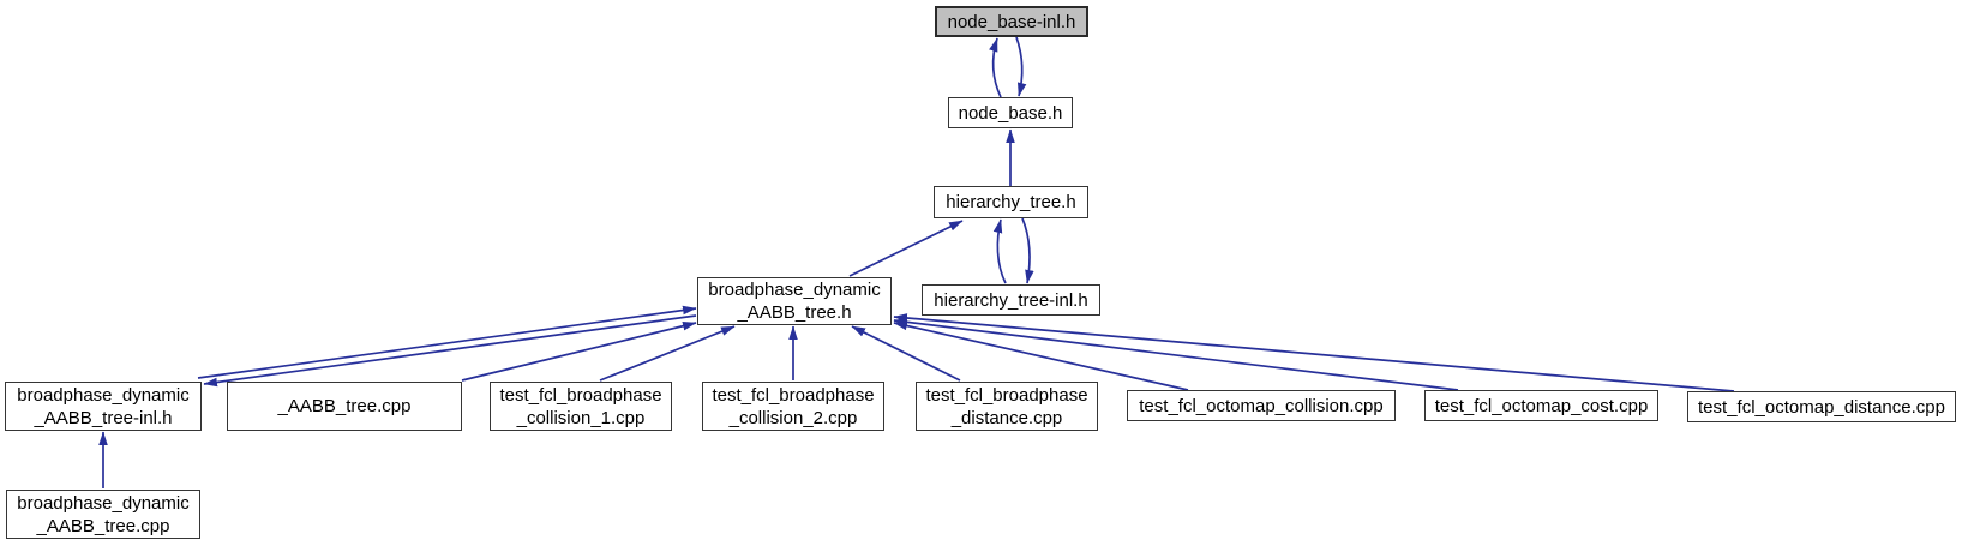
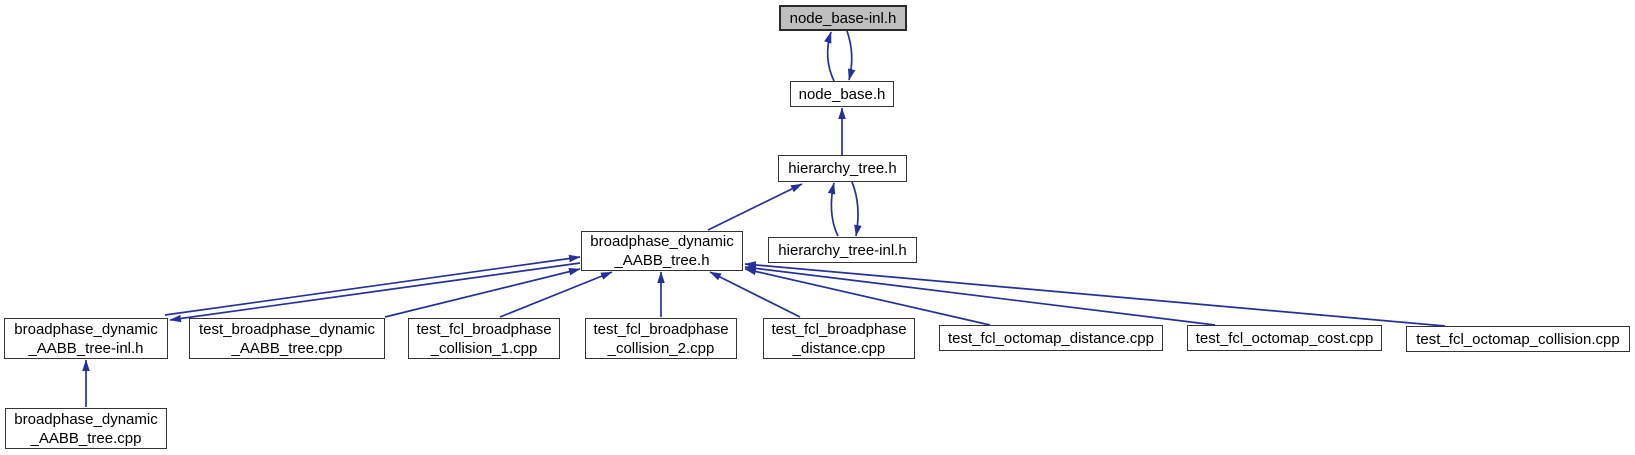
  node_base-inl.h
  node_base.h
  hierarchy_tree.h
  hierarchy_tree-inl.h
  broadphase_dynamic
  _AABB_tree.h
  broadphase_dynamic
  _AABB_tree-inl.h
+ test_broadphase_dynamic
  _AABB_tree.cpp
  test_fcl_broadphase
  _collision_1.cpp
  test_fcl_broadphase
  _collision_2.cpp
  test_fcl_broadphase
  _distance.cpp
- test_fcl_octomap_collision.cpp
+ test_fcl_octomap_distance.cpp
  test_fcl_octomap_cost.cpp
- test_fcl_octomap_distance.cpp
+ test_fcl_octomap_collision.cpp
  broadphase_dynamic
  _AABB_tree.cpp
